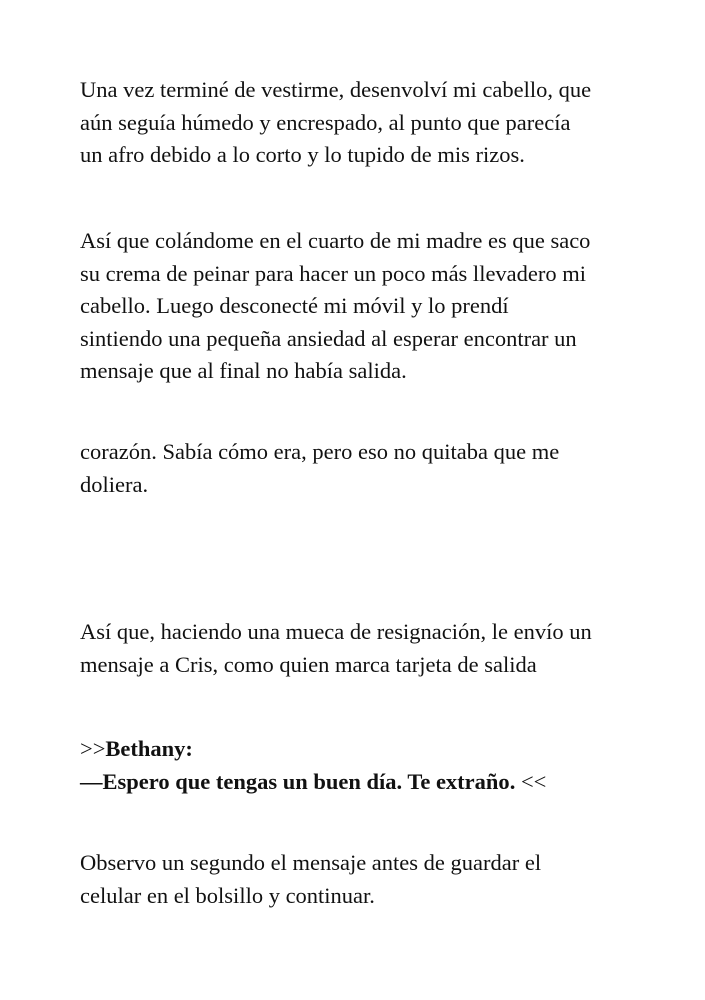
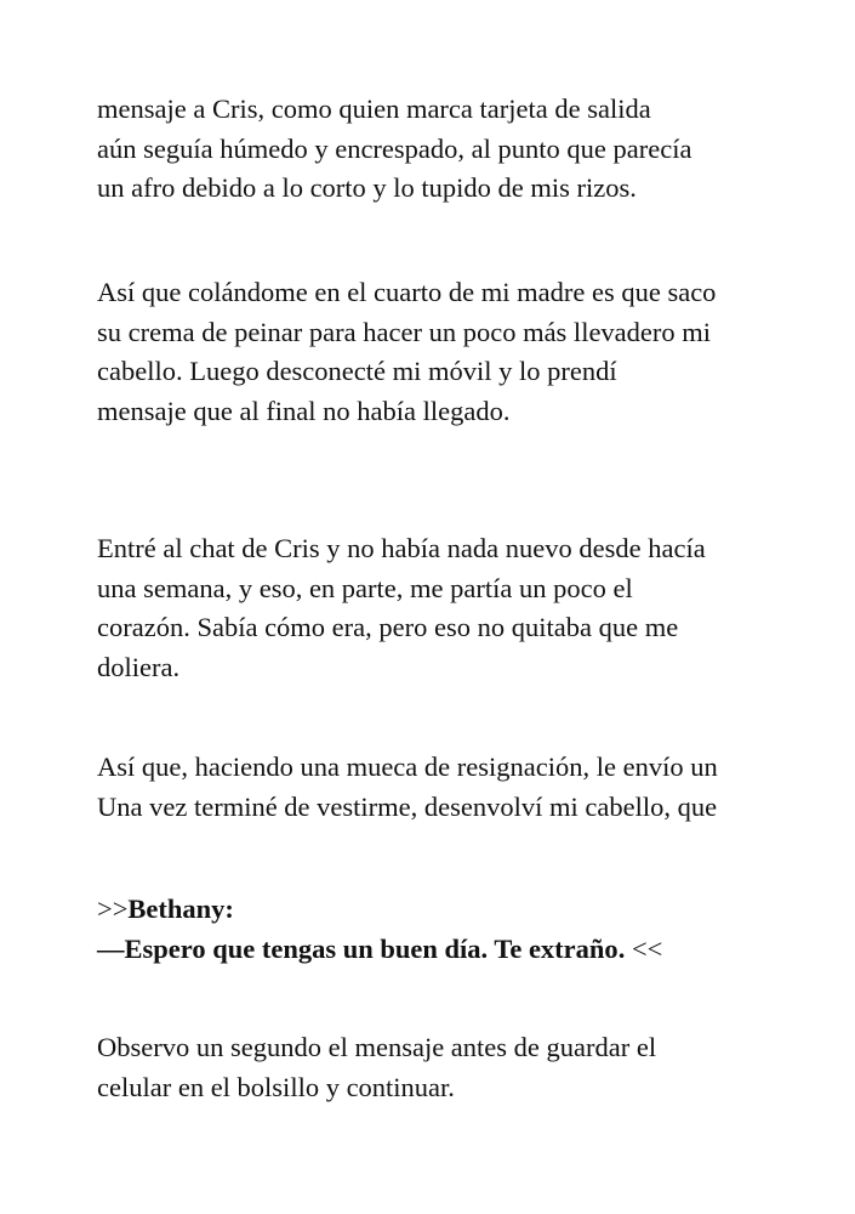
- Una vez terminé de vestirme, desenvolví mi cabello, que
+ mensaje a Cris, como quien marca tarjeta de salida
  aún seguía húmedo y encrespado, al punto que parecía
  un afro debido a lo corto y lo tupido de mis rizos.
  Así que colándome en el cuarto de mi madre es que saco
  su crema de peinar para hacer un poco más llevadero mi
  cabello. Luego desconecté mi móvil y lo prendí
- sintiendo una pequeña ansiedad al esperar encontrar un
- mensaje que al final no había salida.
+ mensaje que al final no había llegado.
+ Entré al chat de Cris y no había nada nuevo desde hacía
+ una semana, y eso, en parte, me partía un poco el
  corazón. Sabía cómo era, pero eso no quitaba que me
  doliera.
  Así que, haciendo una mueca de resignación, le envío un
- mensaje a Cris, como quien marca tarjeta de salida
+ Una vez terminé de vestirme, desenvolví mi cabello, que
  >>Bethany:
  —Espero que tengas un buen día. Te extraño. <<
  Observo un segundo el mensaje antes de guardar el
  celular en el bolsillo y continuar.
